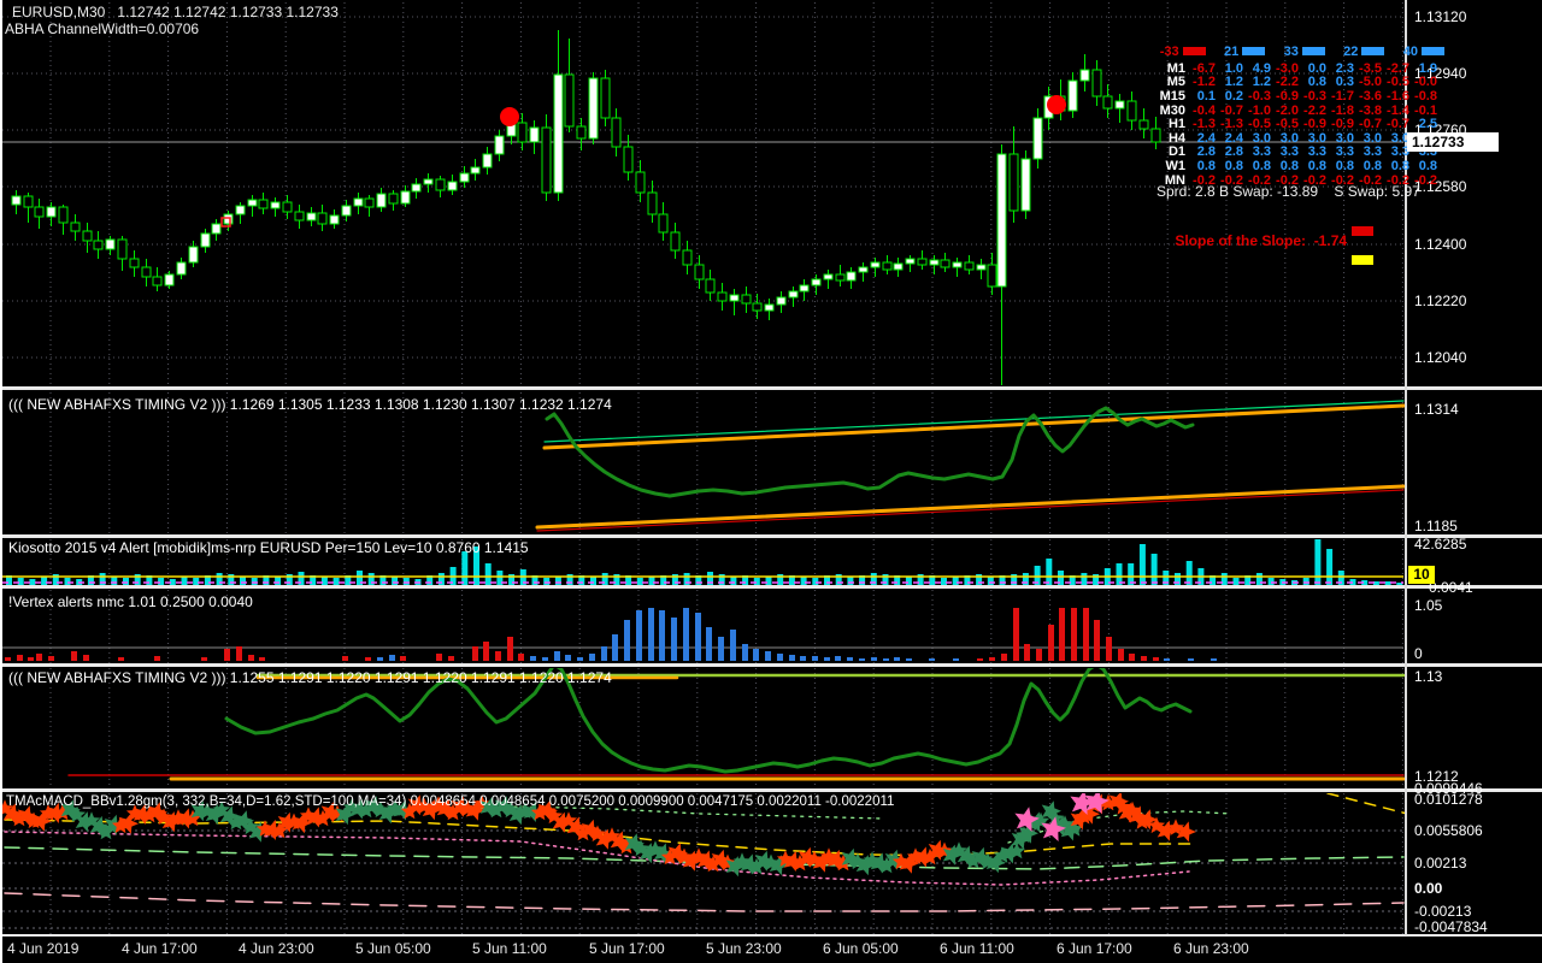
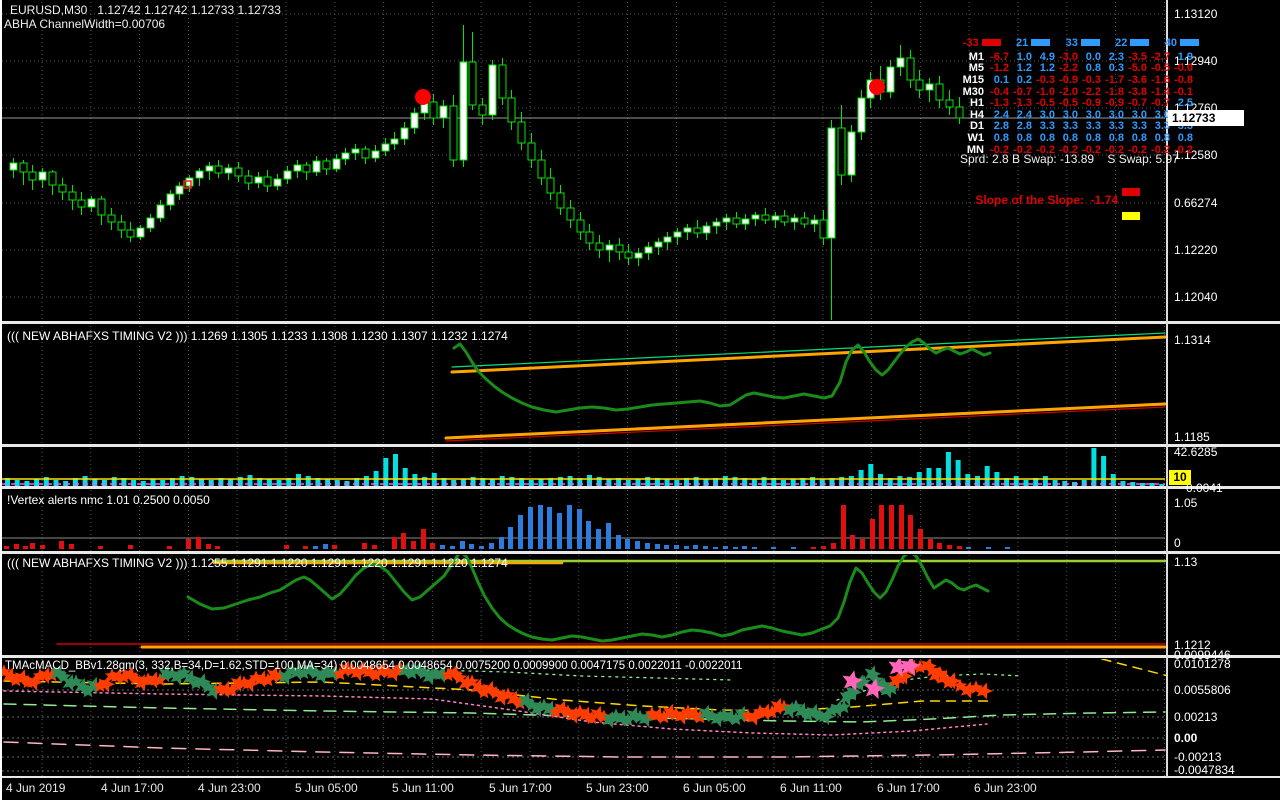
  EURUSD,M30 1.12742 1.12742 1.12733 1.12733
  ABHA ChannelWidth=0.00706
  -33
  21
  33
  22
  40
  M1
  -6.7
  1.0
  4.9
  -3.0
  0.0
  2.3
  -3.5
  -2.7
  1.9
  M5
  -1.2
  1.2
  1.2
  -2.2
  0.8
  0.3
  -5.0
  -0.5
  -0.0
  M15
  0.1
  0.2
  -0.3
  -0.9
  -0.3
  -1.7
  -3.6
  -1.6
  -0.8
  M30
  -0.4
  -0.7
  -1.0
  -2.0
  -2.2
  -1.8
  -3.8
  -1.4
  -0.1
  H1
  -1.3
  -1.3
  -0.5
  -0.5
  -0.9
  -0.9
  -0.7
  -0.7
  2.5
  H4
  2.4
  2.4
  3.0
  3.0
  3.0
  3.0
  3.0
  3.0
  D1
  2.8
  2.8
  3.3
  3.3
  3.3
  3.3
  3.3
  3.3
  3.3
  W1
  0.8
  0.8
  0.8
  0.8
  0.8
  0.8
  0.8
  0.8
  0.8
  MN
  -0.2
  -0.2
  -0.2
  -0.2
  -0.2
  -0.2
  -0.2
  -0.2
  -0.2
  Sprd: 2.8 B Swap: -13.89 S Swap: 5.97
  Slope of the Slope: -1.74
  ((( NEW ABHAFXS TIMING V2 ))) 1.1269 1.1305 1.1233 1.1308 1.1230 1.1307 1.1232 1.1274
- Kiosotto 2015 v4 Alert [mobidik]ms-nrp EURUSD Per=150 Lev=10 0.8760 1.1415
- !Vertex alerts nmc 1.01 0.2500 0.0040
+ !Vertex alerts nmc 1.01 0.2500 0.0050
  ((( NEW ABHAFXS TIMING V2 ))) 1.1255 1.1291 1.1220 1.1291 1.1220 1.1291 1.1220 1.1274
  TMAcMACD_BBv1.28gm(3, 332,B=34,D=1.62,STD=100,MA=34) 0.0048654 0.0048654 0.0075200 0.0009900 0.0047175 0.0022011 -0.0022011
  1.13120
  1.12940
  1.12760
  1.12580
- 1.12400
+ 0.66274
  1.12220
  1.12040
  1.1314
  1.1185
  42.6285
  1.05
  0
  1.13
  1.1212
  0.0099446
  0.0101278
  0.0055806
  0.00213
  0.00
  -0.00213
  -0.0047834
  1.12733
  0.0041
  10
  4 Jun 2019
  4 Jun 17:00
  4 Jun 23:00
  5 Jun 05:00
  5 Jun 11:00
  5 Jun 17:00
  5 Jun 23:00
  6 Jun 05:00
  6 Jun 11:00
  6 Jun 17:00
  6 Jun 23:00
